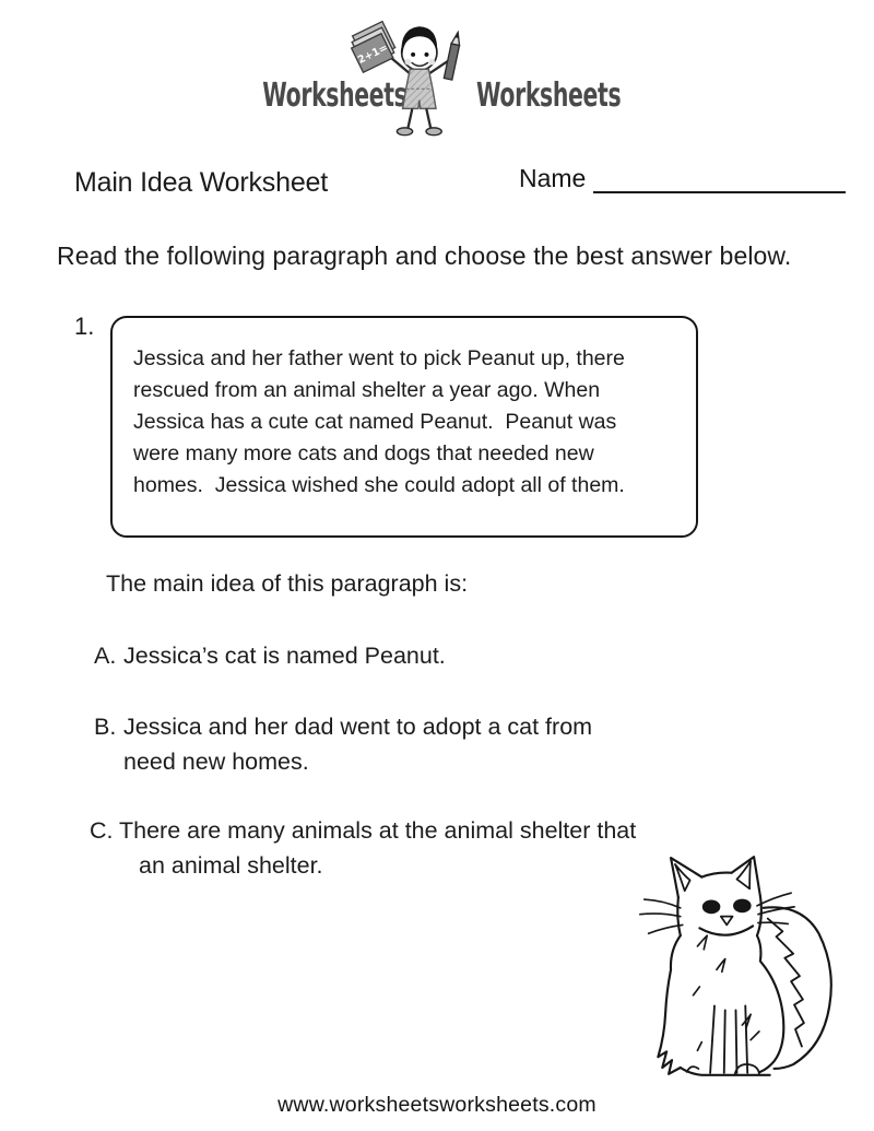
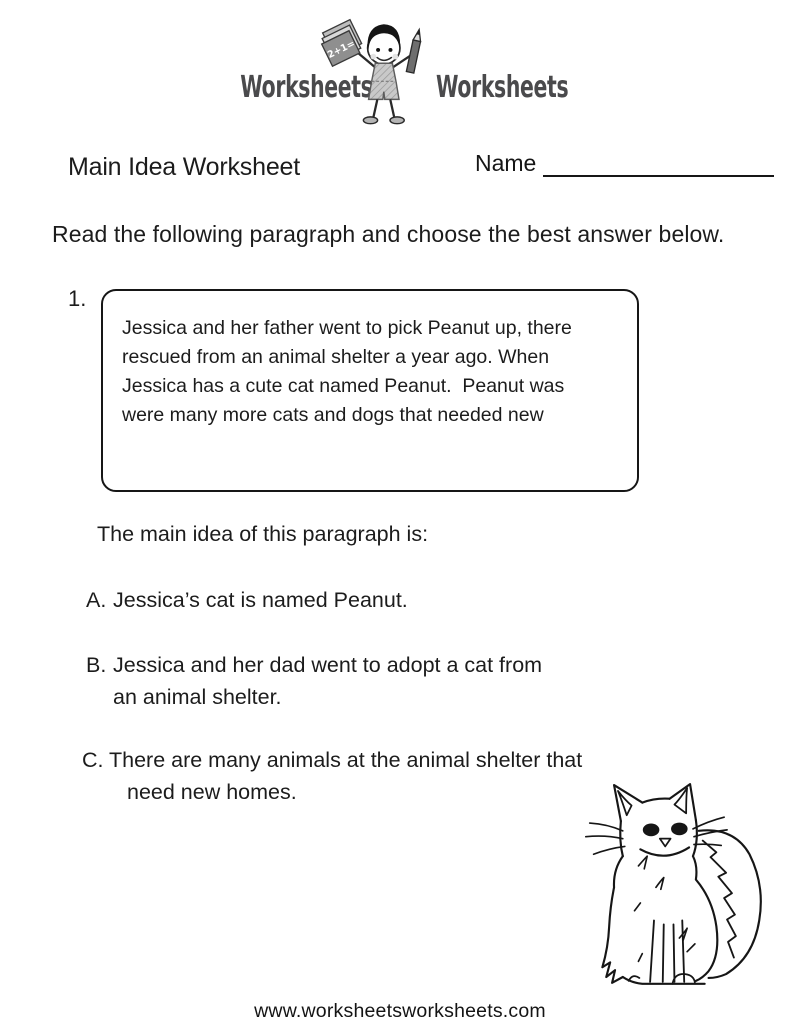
  Worksheets
  Worksheets
  Main Idea Worksheet
  Name
  Read the following paragraph and choose the best answer below.
  1.
  Jessica and her father went to pick Peanut up, there
  rescued from an animal shelter a year ago. When
  Jessica has a cute cat named Peanut. Peanut was
  were many more cats and dogs that needed new
- homes. Jessica wished she could adopt all of them.
  The main idea of this paragraph is:
  A.
  Jessica’s cat is named Peanut.
  B.
  Jessica and her dad went to adopt a cat from
- need new homes.
+ an animal shelter.
  C.
  There are many animals at the animal shelter that
- an animal shelter.
+ need new homes.
  www.worksheetsworksheets.com
